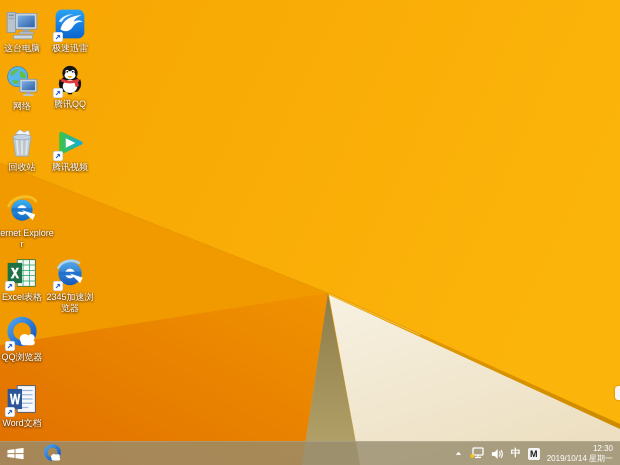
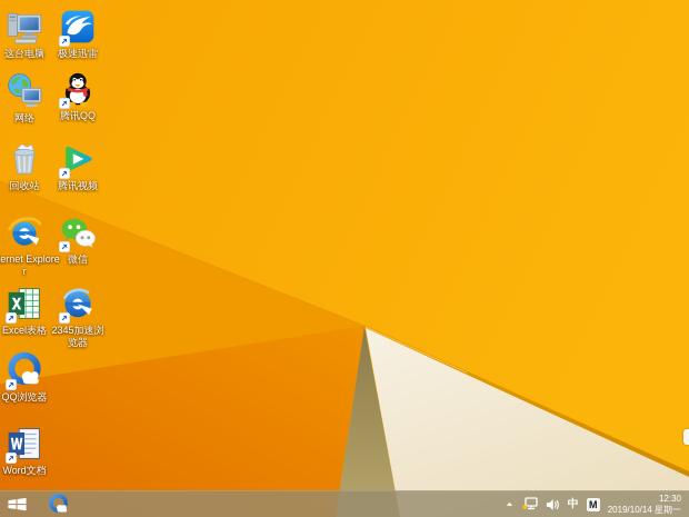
  这台电脑
  网络
  回收站
  ernet Explorer
  Excel表格
  QQ浏览器
  Word文档
  极速迅雷
  腾讯QQ
  腾讯视频
+ 微信
  2345加速浏览器
  中
  M
  12:30
  2019/10/14 星期一
